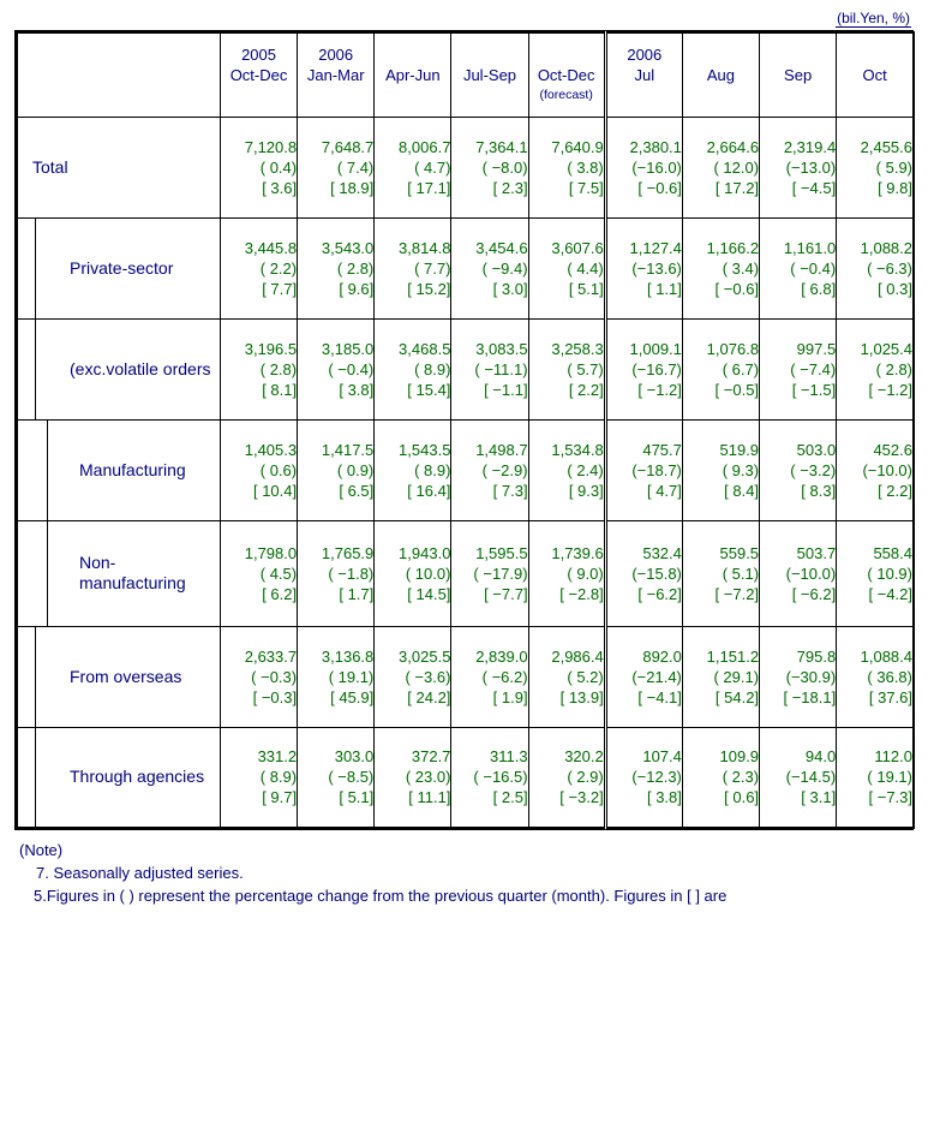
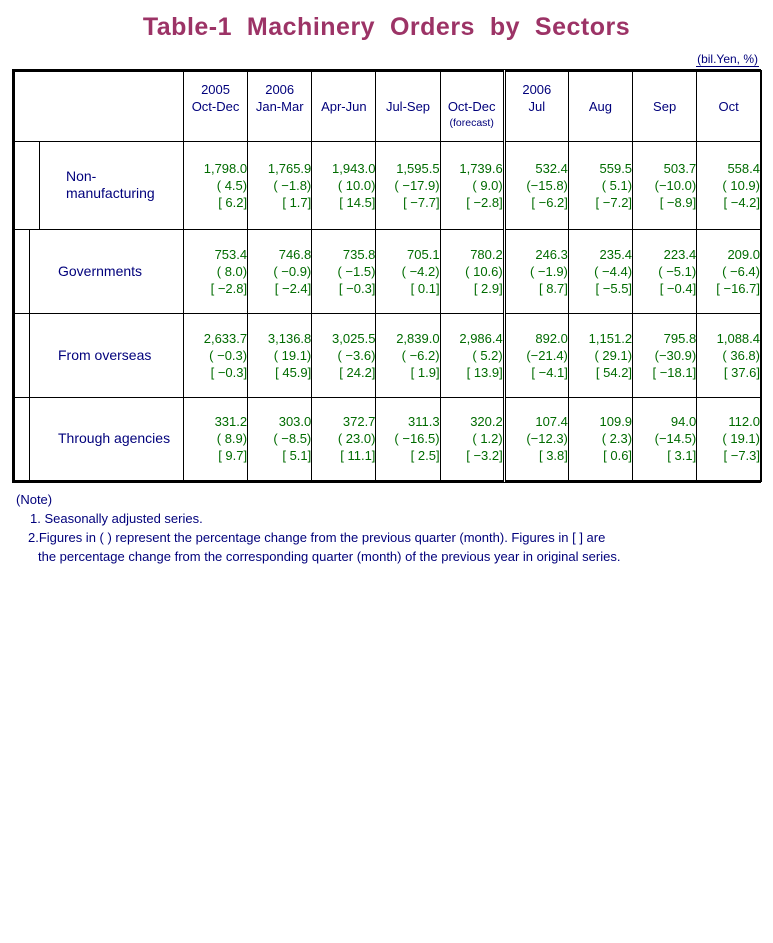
+ Table-1 Machinery Orders by Sectors
  (bil.Yen, %)
  	2005 Oct-Dec	2006 Jan-Mar	Apr-Jun	Jul-Sep	Oct-Dec (forecast)	2006 Jul	Aug	Sep	Oct
- Total	7,120.8( 0.4)[ 3.6]	7,648.7( 7.4)[ 18.9]	8,006.7( 4.7)[ 17.1]	7,364.1( −8.0)[ 2.3]	7,640.9( 3.8)[ 7.5]	2,380.1(−16.0)[ −0.6]	2,664.6( 12.0)[ 17.2]	2,319.4(−13.0)[ −4.5]	2,455.6( 5.9)[ 9.8]
- Private-sector	3,445.8( 2.2)[ 7.7]	3,543.0( 2.8)[ 9.6]	3,814.8( 7.7)[ 15.2]	3,454.6( −9.4)[ 3.0]	3,607.6( 4.4)[ 5.1]	1,127.4(−13.6)[ 1.1]	1,166.2( 3.4)[ −0.6]	1,161.0( −0.4)[ 6.8]	1,088.2( −6.3)[ 0.3]
- (exc.volatile orders	3,196.5( 2.8)[ 8.1]	3,185.0( −0.4)[ 3.8]	3,468.5( 8.9)[ 15.4]	3,083.5( −11.1)[ −1.1]	3,258.3( 5.7)[ 2.2]	1,009.1(−16.7)[ −1.2]	1,076.8( 6.7)[ −0.5]	997.5( −7.4)[ −1.5]	1,025.4( 2.8)[ −1.2]
- Manufacturing	1,405.3( 0.6)[ 10.4]	1,417.5( 0.9)[ 6.5]	1,543.5( 8.9)[ 16.4]	1,498.7( −2.9)[ 7.3]	1,534.8( 2.4)[ 9.3]	475.7(−18.7)[ 4.7]	519.9( 9.3)[ 8.4]	503.0( −3.2)[ 8.3]	452.6(−10.0)[ 2.2]
- Non-manufacturing	1,798.0( 4.5)[ 6.2]	1,765.9( −1.8)[ 1.7]	1,943.0( 10.0)[ 14.5]	1,595.5( −17.9)[ −7.7]	1,739.6( 9.0)[ −2.8]	532.4(−15.8)[ −6.2]	559.5( 5.1)[ −7.2]	503.7(−10.0)[ −6.2]	558.4( 10.9)[ −4.2]
+ Non-manufacturing	1,798.0( 4.5)[ 6.2]	1,765.9( −1.8)[ 1.7]	1,943.0( 10.0)[ 14.5]	1,595.5( −17.9)[ −7.7]	1,739.6( 9.0)[ −2.8]	532.4(−15.8)[ −6.2]	559.5( 5.1)[ −7.2]	503.7(−10.0)[ −8.9]	558.4( 10.9)[ −4.2]
+ Governments	753.4( 8.0)[ −2.8]	746.8( −0.9)[ −2.4]	735.8( −1.5)[ −0.3]	705.1( −4.2)[ 0.1]	780.2( 10.6)[ 2.9]	246.3( −1.9)[ 8.7]	235.4( −4.4)[ −5.5]	223.4( −5.1)[ −0.4]	209.0( −6.4)[ −16.7]
  From overseas	2,633.7( −0.3)[ −0.3]	3,136.8( 19.1)[ 45.9]	3,025.5( −3.6)[ 24.2]	2,839.0( −6.2)[ 1.9]	2,986.4( 5.2)[ 13.9]	892.0(−21.4)[ −4.1]	1,151.2( 29.1)[ 54.2]	795.8(−30.9)[ −18.1]	1,088.4( 36.8)[ 37.6]
- Through agencies	331.2( 8.9)[ 9.7]	303.0( −8.5)[ 5.1]	372.7( 23.0)[ 11.1]	311.3( −16.5)[ 2.5]	320.2( 2.9)[ −3.2]	107.4(−12.3)[ 3.8]	109.9( 2.3)[ 0.6]	94.0(−14.5)[ 3.1]	112.0( 19.1)[ −7.3]
+ Through agencies	331.2( 8.9)[ 9.7]	303.0( −8.5)[ 5.1]	372.7( 23.0)[ 11.1]	311.3( −16.5)[ 2.5]	320.2( 1.2)[ −3.2]	107.4(−12.3)[ 3.8]	109.9( 2.3)[ 0.6]	94.0(−14.5)[ 3.1]	112.0( 19.1)[ −7.3]
  (Note)
- 7. Seasonally adjusted series.
+ 1. Seasonally adjusted series.
- 5.Figures in ( ) represent the percentage change from the previous quarter (month). Figures in [ ] are
+ 2.Figures in ( ) represent the percentage change from the previous quarter (month). Figures in [ ] are
+ the percentage change from the corresponding quarter (month) of the previous year in original series.
